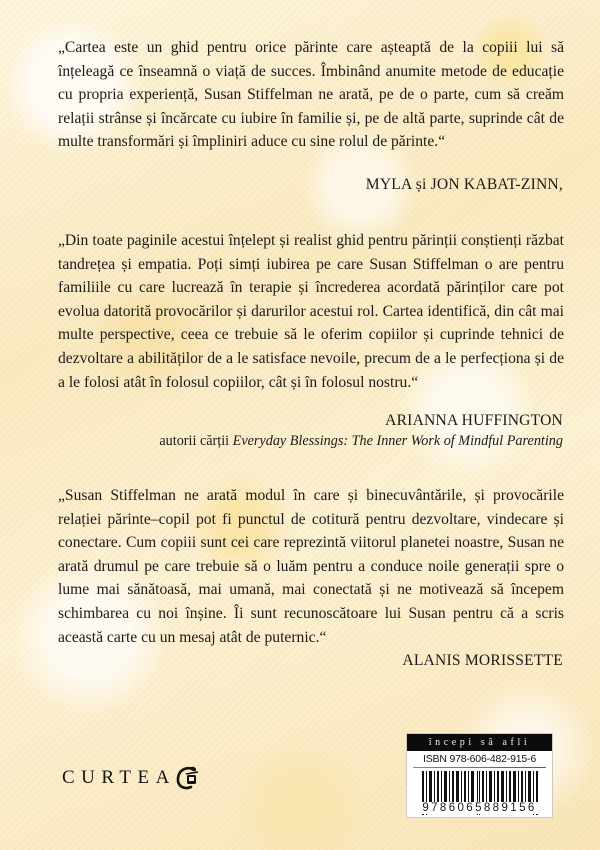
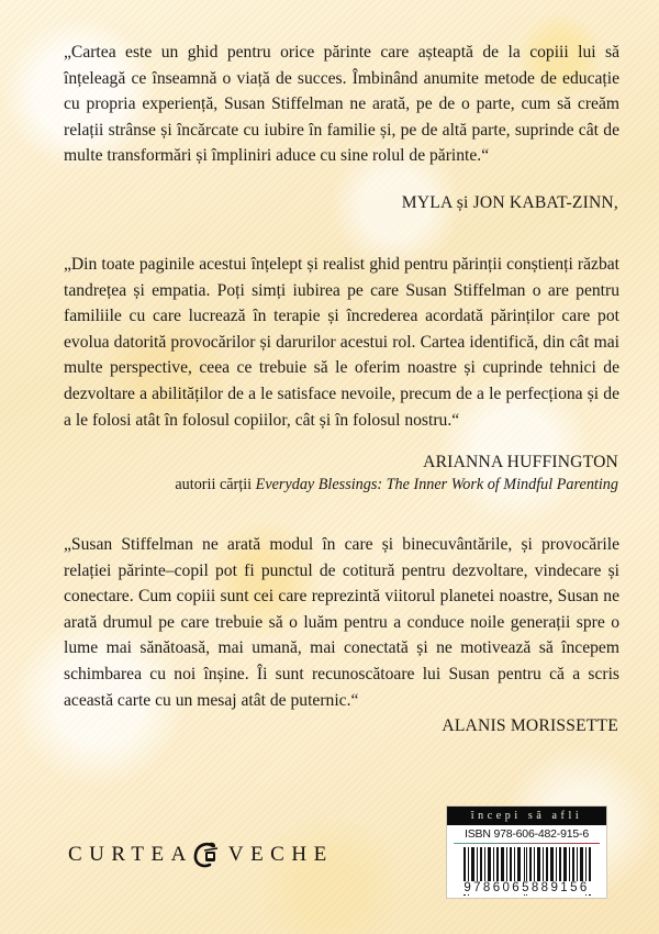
  „Cartea este un ghid pentru orice părinte care așteaptă de la copiii lui să înțeleagă ce înseamnă o viață de succes. Îmbinând anumite metode de educație cu propria experiență, Susan Stiffelman ne arată, pe de o parte, cum să creăm relații strânse și încărcate cu iubire în familie și, pe de altă parte, suprinde cât de multe transformări și împliniri aduce cu sine rolul de părinte.“
  MYLA și JON KABAT-ZINN,
- „Din toate paginile acestui înțelept și realist ghid pentru părinții conștienți răzbat tandrețea și empatia. Poți simți iubirea pe care Susan Stiffelman o are pentru familiile cu care lucrează în terapie și încrederea acordată părinților care pot evolua datorită provocărilor și darurilor acestui rol. Cartea identifică, din cât mai multe perspective, ceea ce trebuie să le oferim copiilor și cuprinde tehnici de dezvoltare a abilităților de a le satisface nevoile, precum de a le perfecționa și de a le folosi atât în folosul copiilor, cât și în folosul nostru.“
+ „Din toate paginile acestui înțelept și realist ghid pentru părinții conștienți răzbat tandrețea și empatia. Poți simți iubirea pe care Susan Stiffelman o are pentru familiile cu care lucrează în terapie și încrederea acordată părinților care pot evolua datorită provocărilor și darurilor acestui rol. Cartea identifică, din cât mai multe perspective, ceea ce trebuie să le oferim noastre și cuprinde tehnici de dezvoltare a abilităților de a le satisface nevoile, precum de a le perfecționa și de a le folosi atât în folosul copiilor, cât și în folosul nostru.“
  ARIANNA HUFFINGTON
  autorii cărții Everyday Blessings: The Inner Work of Mindful Parenting
  „Susan Stiffelman ne arată modul în care și binecuvântările, și provocările relației părinte–copil pot fi punctul de cotitură pentru dezvoltare, vindecare și conectare. Cum copiii sunt cei care reprezintă viitorul planetei noastre, Susan ne arată drumul pe care trebuie să o luăm pentru a conduce noile generații spre o lume mai sănătoasă, mai umană, mai conectată și ne motivează să începem schimbarea cu noi înșine. Îi sunt recunoscătoare lui Susan pentru că a scris această carte cu un mesaj atât de puternic.“
  ALANIS MORISSETTE
  CURTEA
+ VECHE
  începi să afli
  ISBN 978-606-482-915-6
  9786065889156
